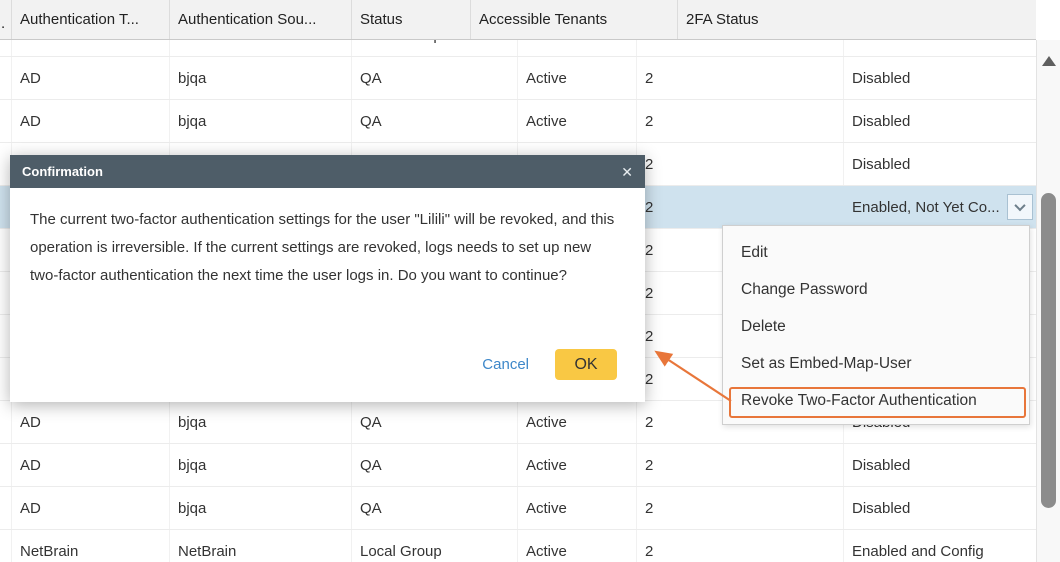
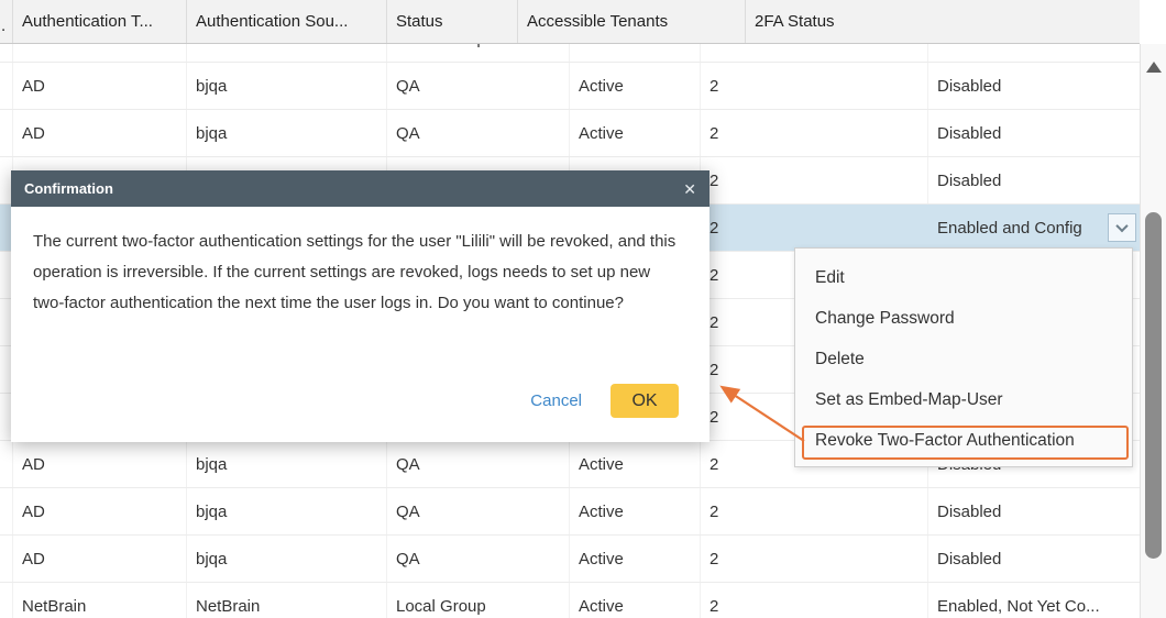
  .
  Authentication T...
  Authentication Sou...
  Status
  Accessible Tenants
  2FA Status
  AD
  bjqa
  QA
  Active
  2
  Disabled
  AD
  bjqa
  QA
  Active
  2
  Disabled
  2
  Disabled
  2
- Enabled, Not Yet Co...
+ Enabled and Config
  2
  2
  2
  2
  AD
  bjqa
  QA
  Active
  2
  AD
  bjqa
  QA
  Active
  2
  Disabled
  AD
  bjqa
  QA
  Active
  2
  Disabled
  NetBrain
  NetBrain
  Local Group
  Active
  2
- Enabled and Config
+ Enabled, Not Yet Co...
  Confirmation
  ✕
  The current two-factor authentication settings for the user "Lilili" will be revoked, and this operation is irreversible. If the current settings are revoked, logs needs to set up new two-factor authentication the next time the user logs in. Do you want to continue?
  Cancel
  OK
  Edit
  Change Password
  Delete
  Set as Embed-Map-User
  Revoke Two-Factor Authentication
